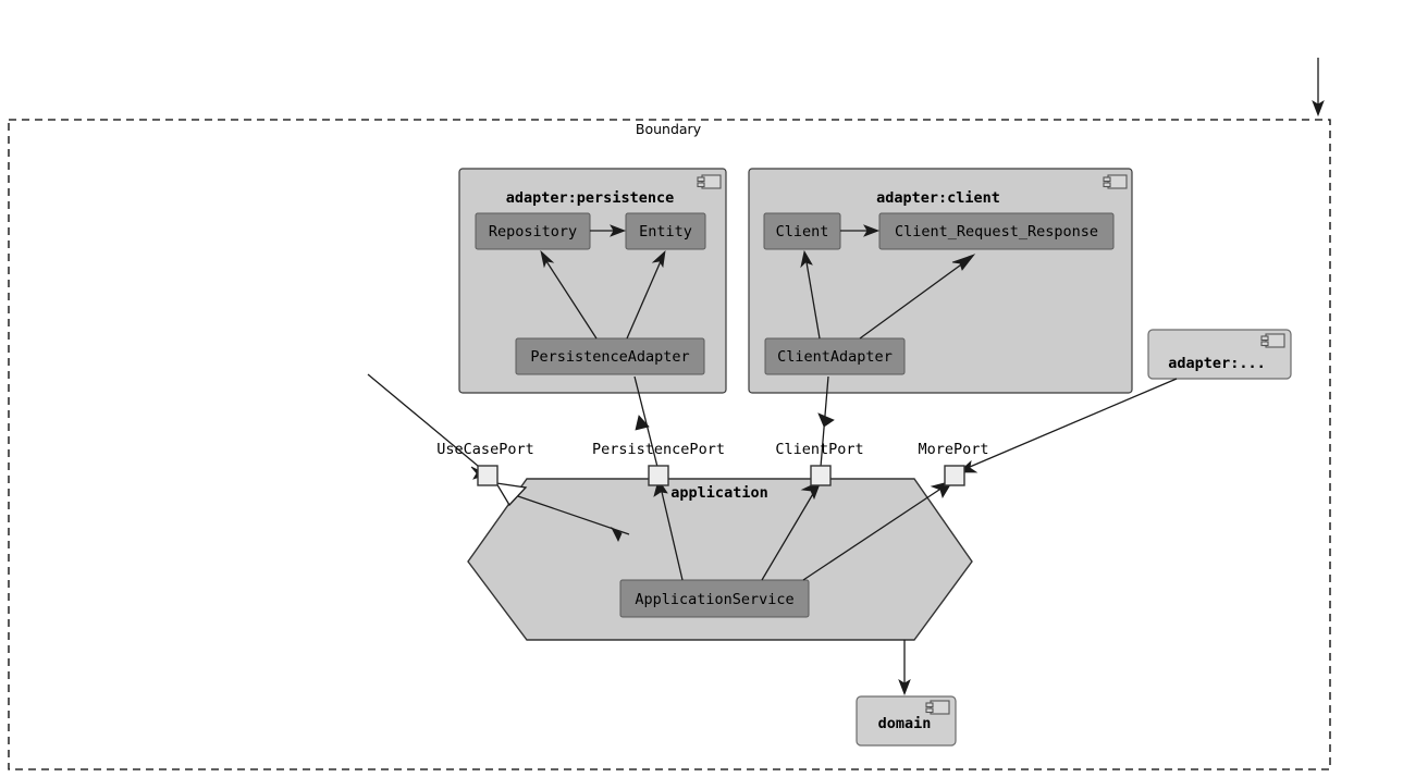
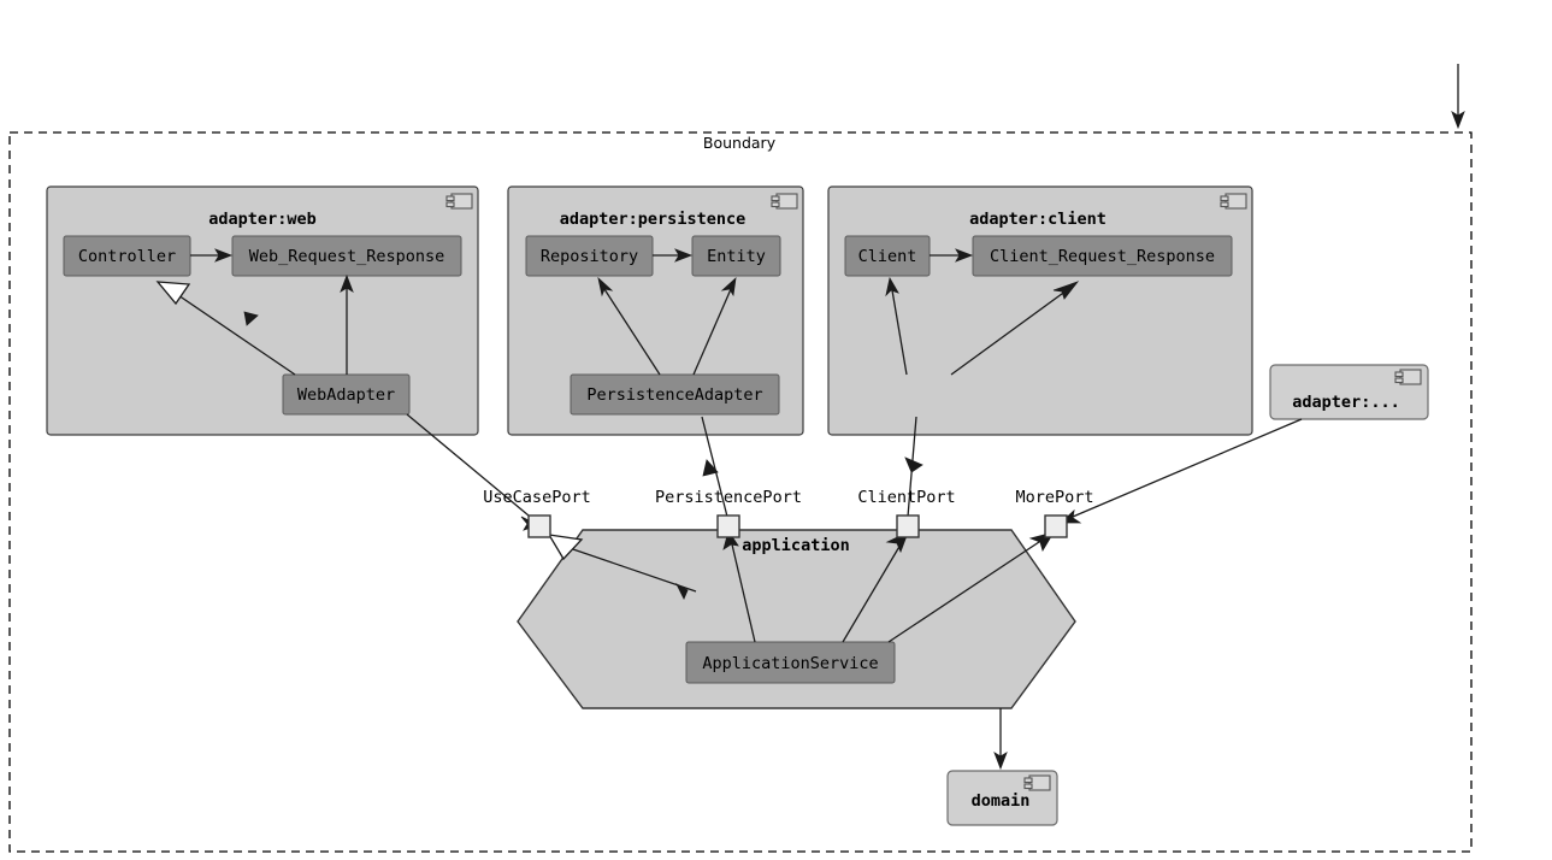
  Boundary
+ adapter:web
+ Controller
+ Web_Request_Response
+ WebAdapter
  adapter:persistence
  Repository
  Entity
  PersistenceAdapter
  adapter:client
  Client
  Client_Request_Response
- ClientAdapter
  adapter:...
  application
  ApplicationService
  UseCasePort
  PersistencePort
  ClientPort
  MorePort
  domain
